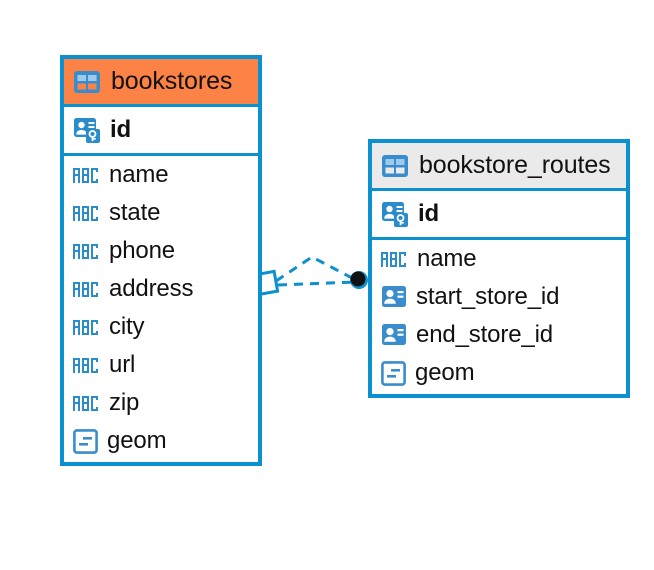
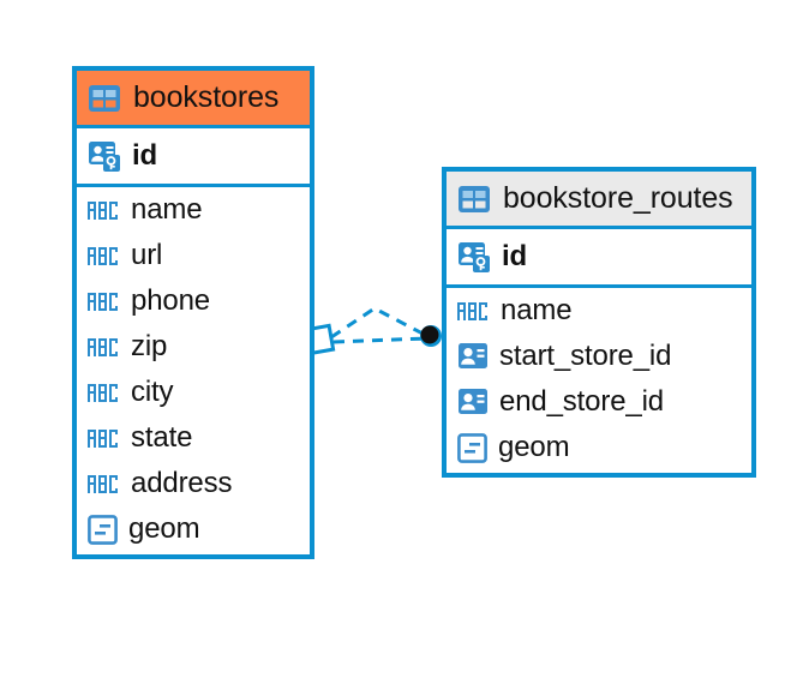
  bookstores
  id
  name
- state
+ url
  phone
- address
+ zip
  city
- url
+ state
- zip
+ address
  geom
  bookstore_routes
  id
  name
  start_store_id
  end_store_id
  geom
